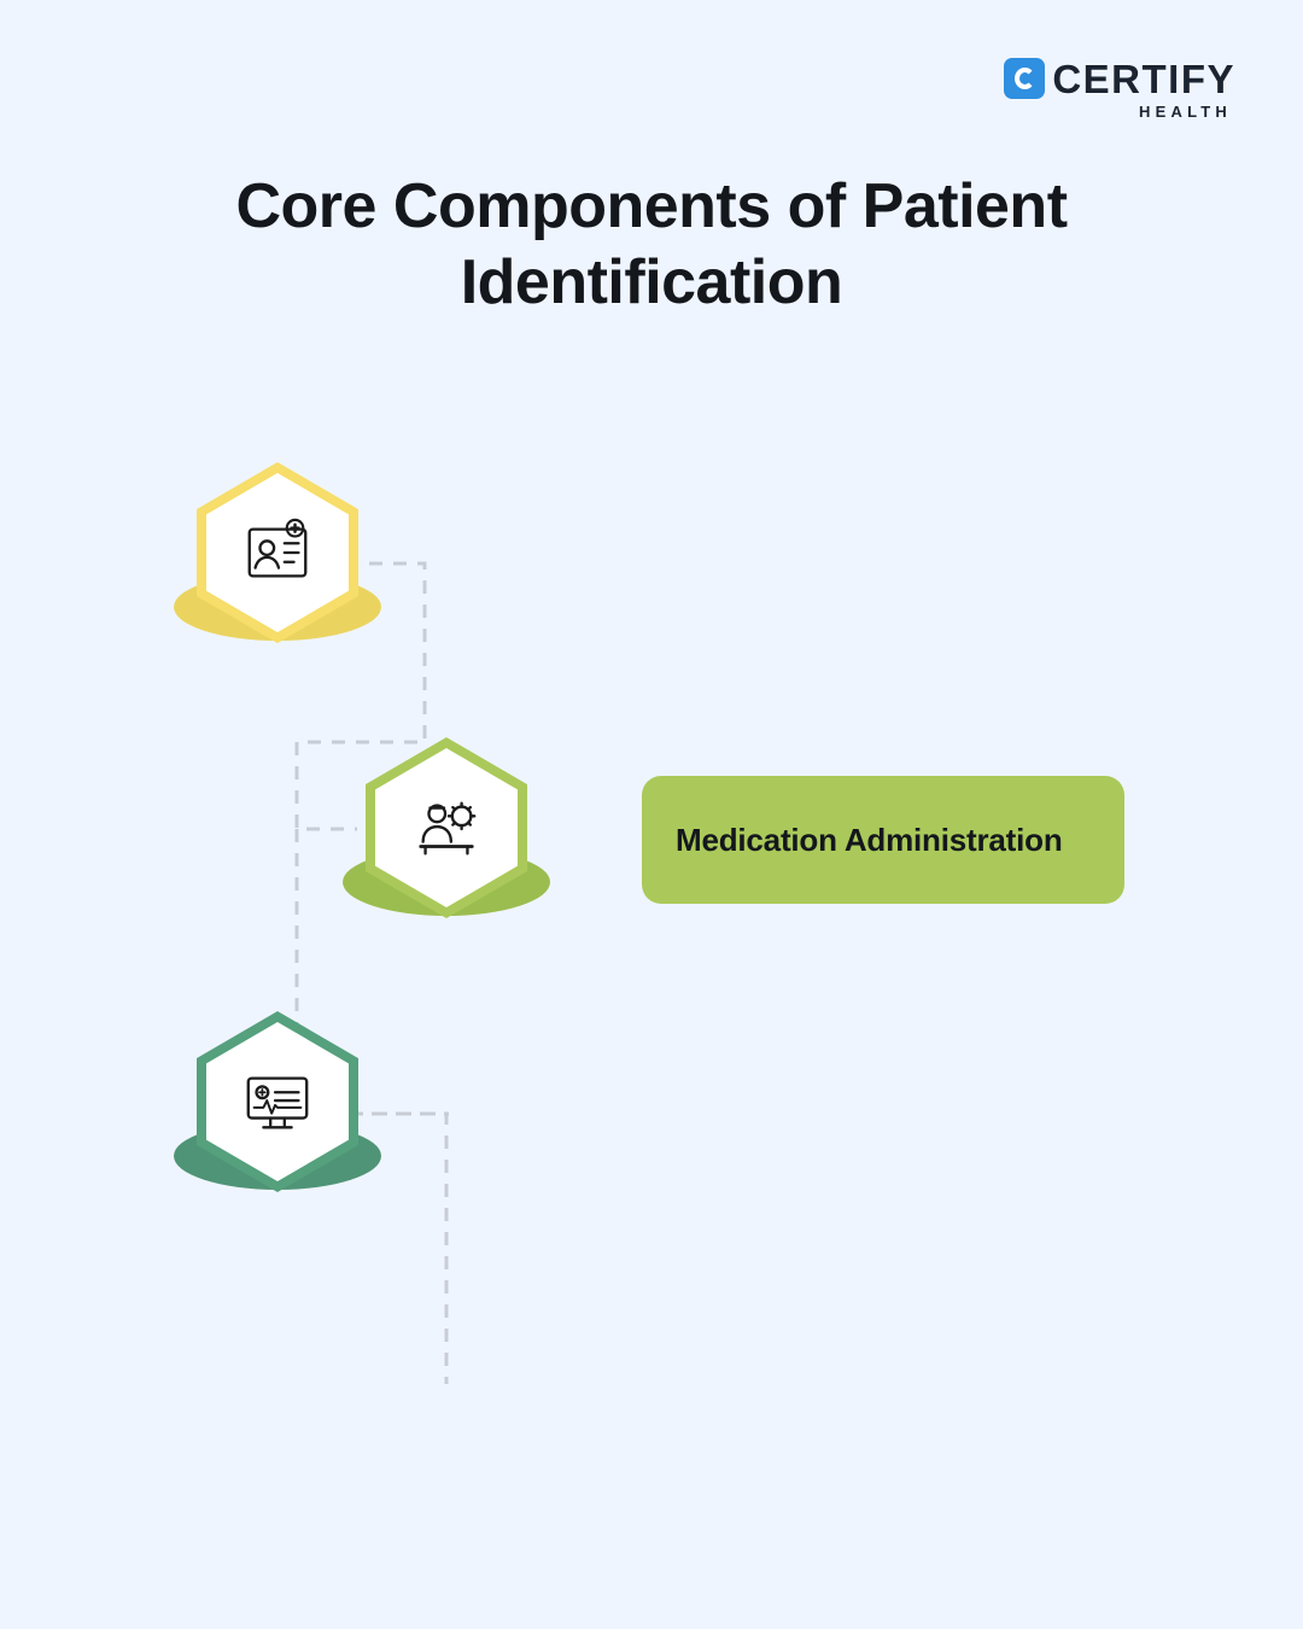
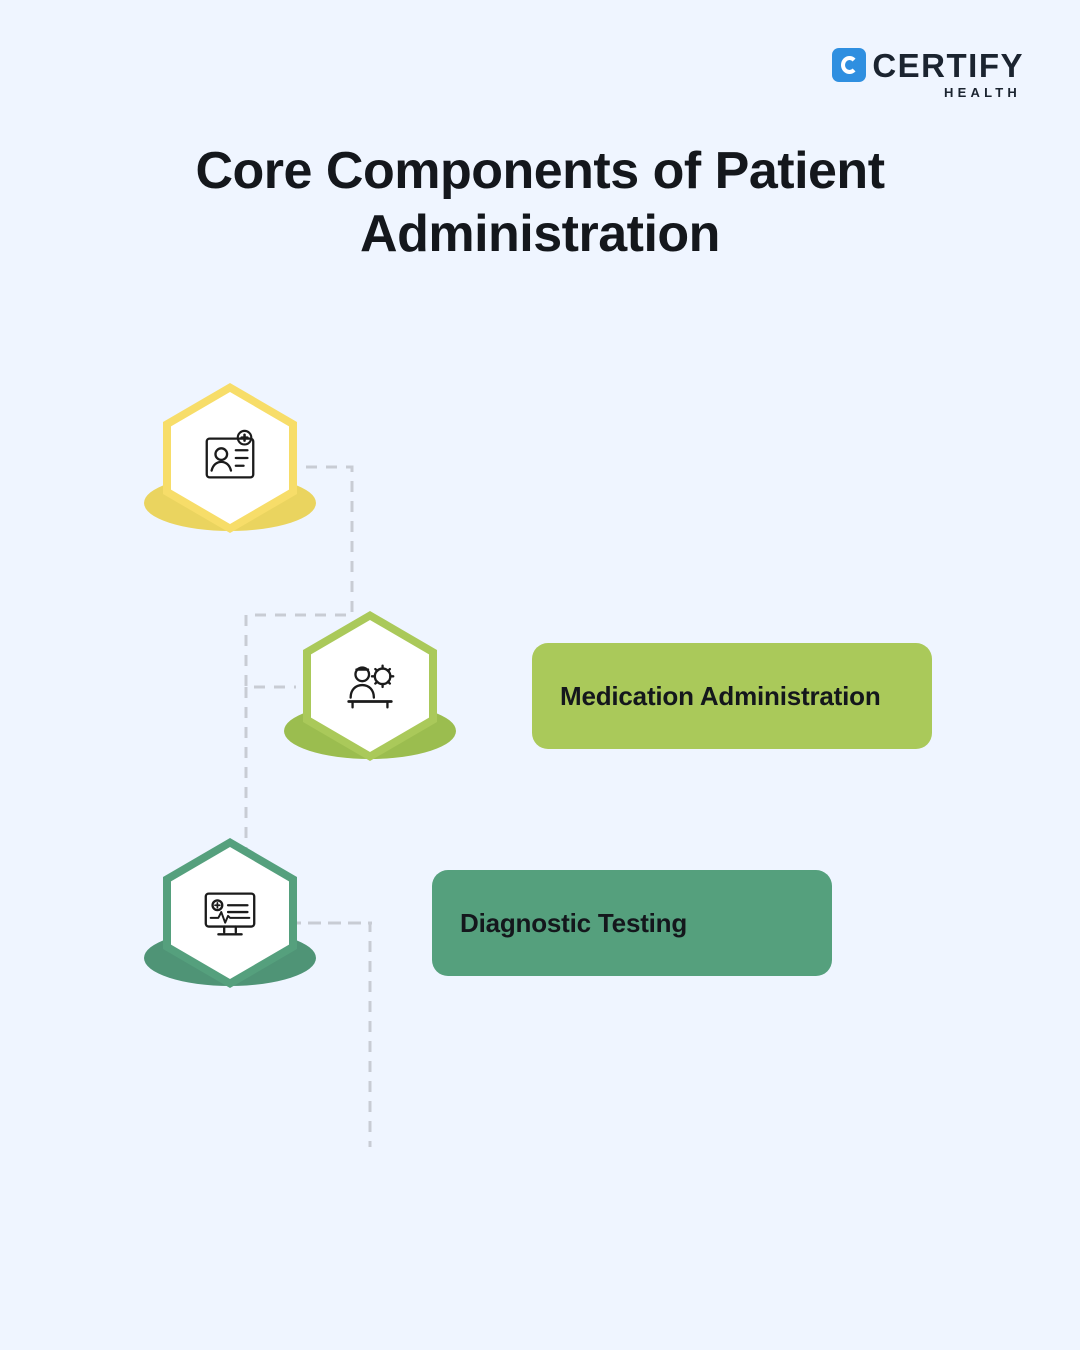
  CERTIFY
  HEALTH
- Core Components of Patient Identification
+ Core Components of Patient Administration
  Medication Administration
+ Diagnostic Testing
